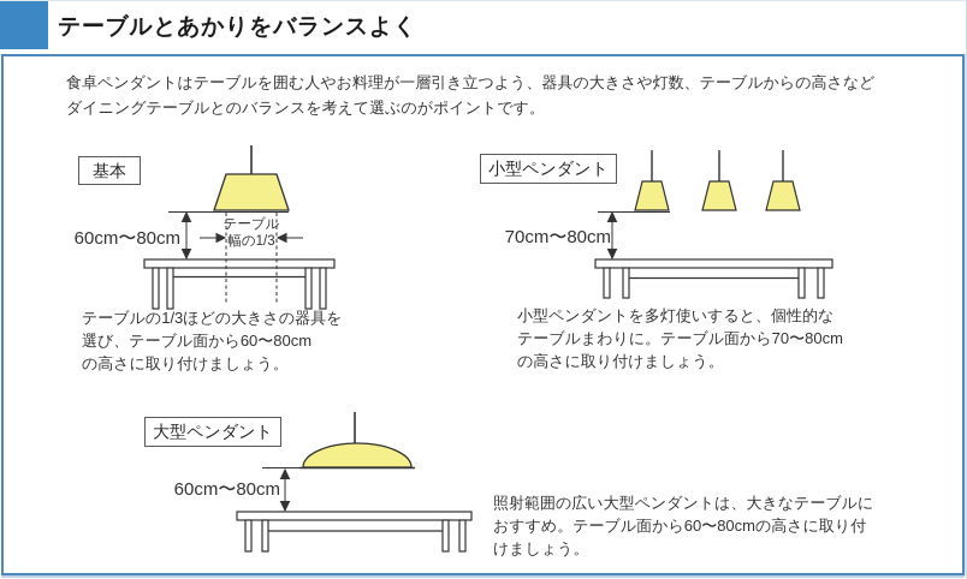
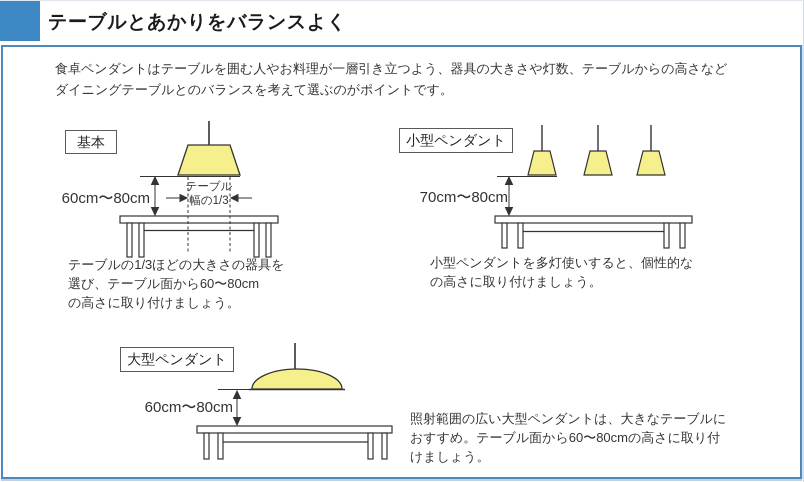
  テーブルとあかりをバランスよく
  食卓ペンダントはテーブルを囲む人やお料理が一層引き立つよう、器具の大きさや灯数、テーブルからの高さなど
  ダイニングテーブルとのバランスを考えて選ぶのがポイントです。
  基本
  60cm〜80cm
  テーブル
  幅の1/3
  テーブルの1/3ほどの大きさの器具を
  選び、テーブル面から60〜80cm
  の高さに取り付けましょう。
  小型ペンダント
  70cm〜80cm
  小型ペンダントを多灯使いすると、個性的な
- テーブルまわりに。テーブル面から70〜80cm
  の高さに取り付けましょう。
  大型ペンダント
  60cm〜80cm
  照射範囲の広い大型ペンダントは、大きなテーブルに
  おすすめ。テーブル面から60〜80cmの高さに取り付
  けましょう。
